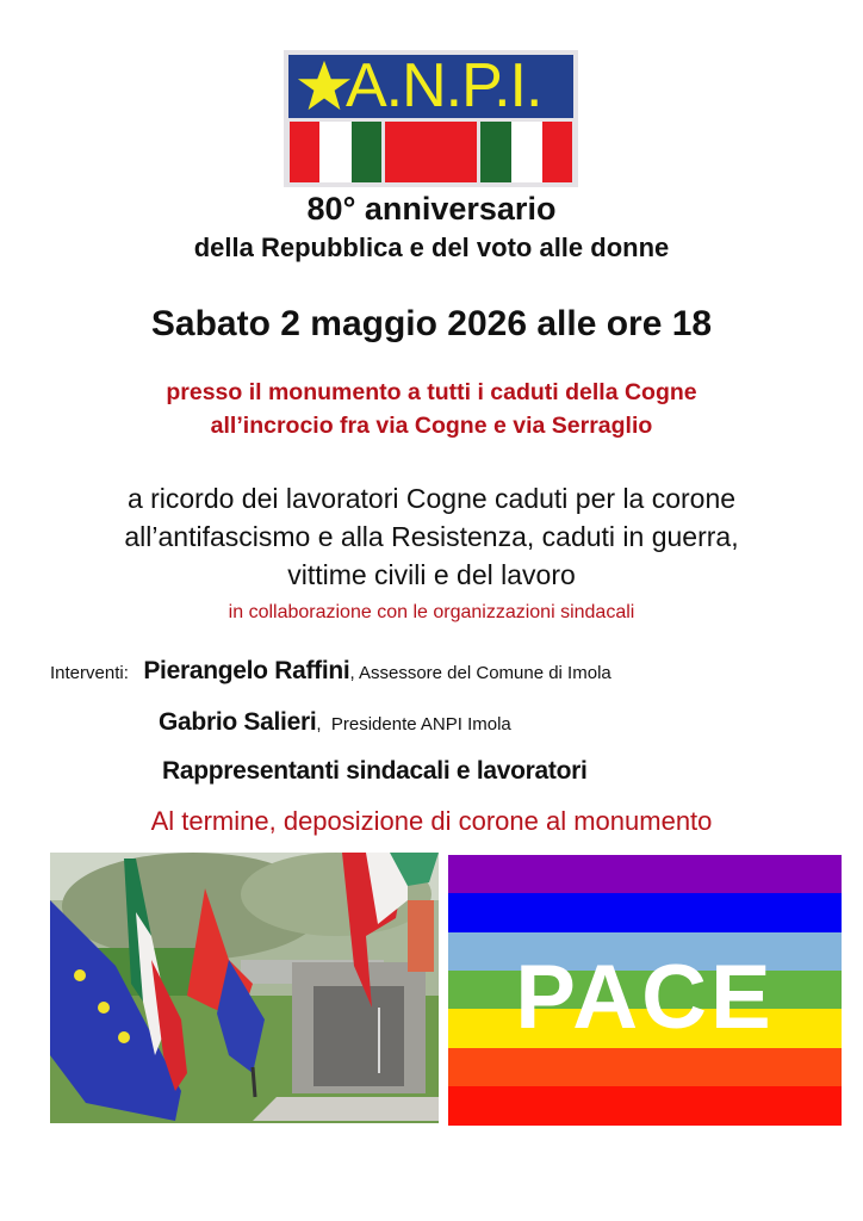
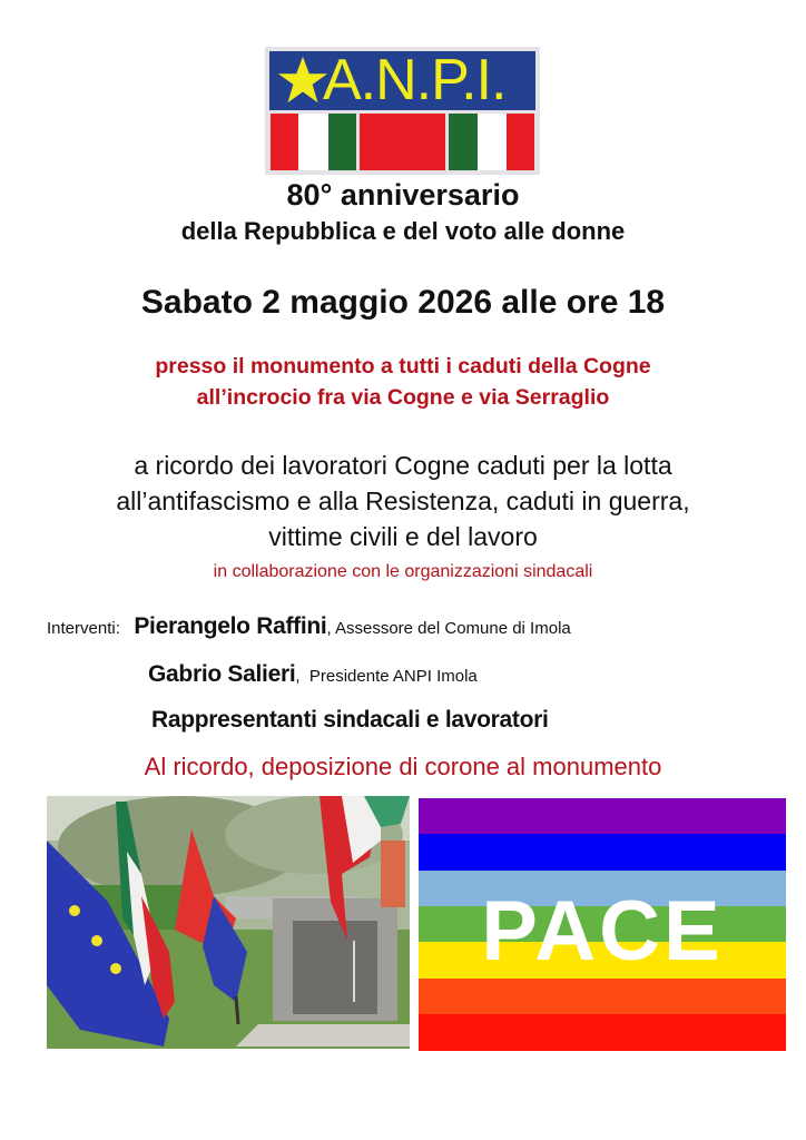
  A.N.P.I.
  80° anniversario
  della Repubblica e del voto alle donne
  Sabato 2 maggio 2026 alle ore 18
  presso il monumento a tutti i caduti della Cogne
  all’incrocio fra via Cogne e via Serraglio
- a ricordo dei lavoratori Cogne caduti per la corone
+ a ricordo dei lavoratori Cogne caduti per la lotta
  all’antifascismo e alla Resistenza, caduti in guerra,
  vittime civili e del lavoro
  in collaborazione con le organizzazioni sindacali
  Interventi: Pierangelo Raffini, Assessore del Comune di Imola
  Gabrio Salieri, Presidente ANPI Imola
  Rappresentanti sindacali e lavoratori
- Al termine, deposizione di corone al monumento
+ Al ricordo, deposizione di corone al monumento
  PACE
